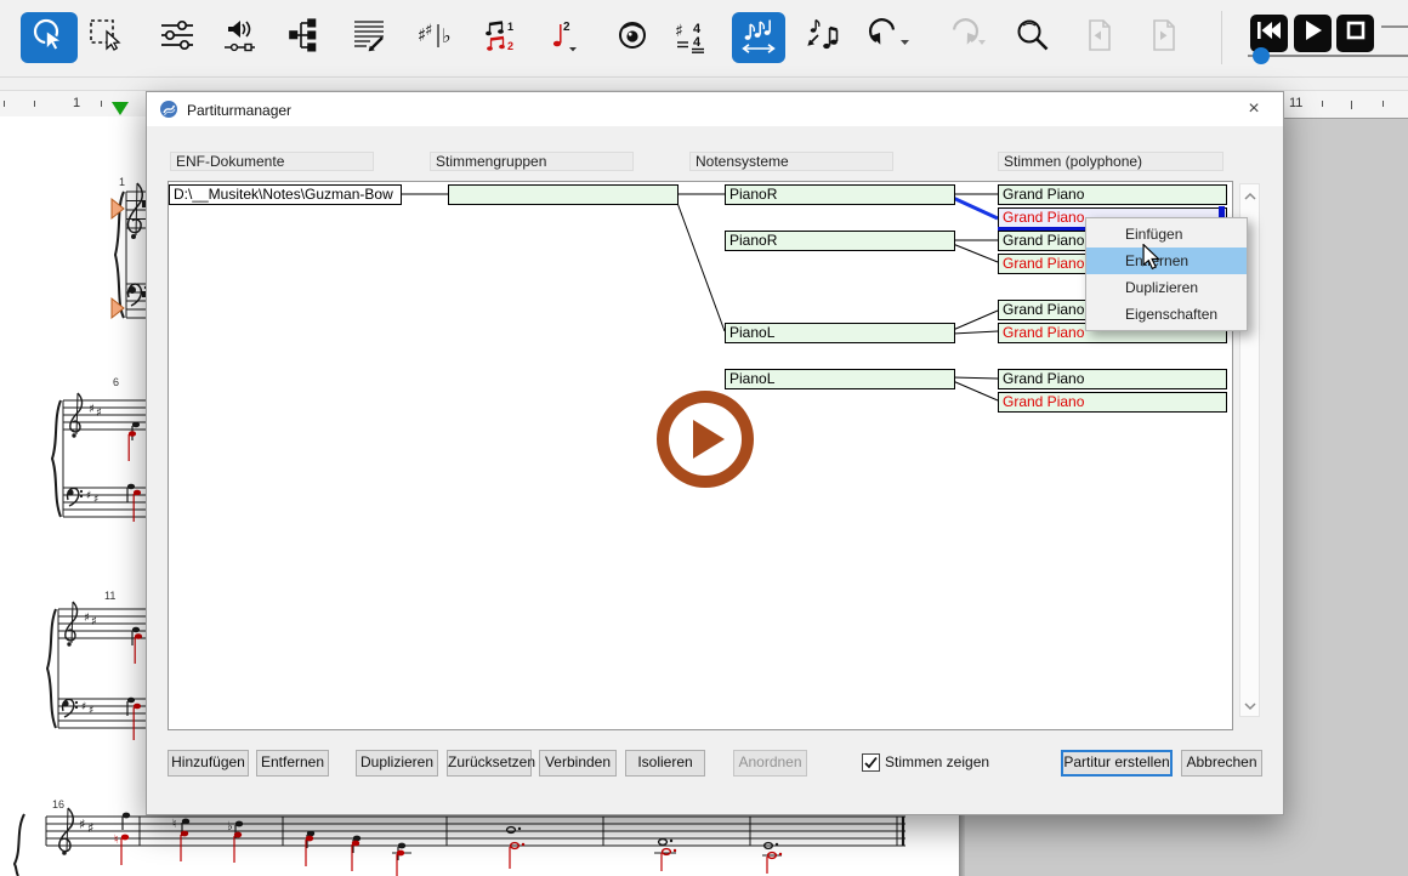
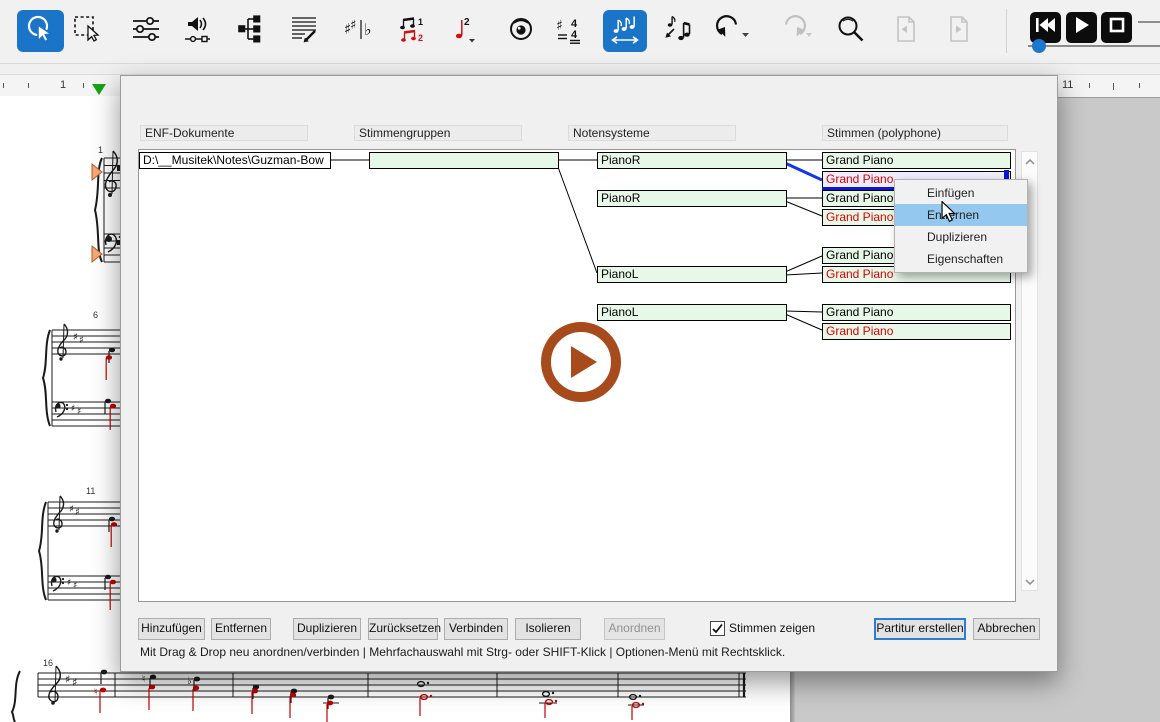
  ♯
  ♯
  ♭
  1
  2
  2
  ♯
  4
  4
  1
  11
  1
  6
  ♯
  ♯
  ♯
  ♯
  11
  ♯
  ♯
  ♯
  ♯
  16
  ♯
  ♯
  ♮
  ♮
  ♭
- Partiturmanager
- ×
  ENF-Dokumente
  Stimmengruppen
  Notensysteme
  Stimmen (polyphone)
  D:\__Musitek\Notes\Guzman-Bow
  PianoR
  PianoR
  PianoL
  PianoL
  Grand Piano
  Grand Piano
  Grand Piano
  Grand Piano
  Grand Piano
  Grand Piano
  Grand Piano
  Grand Piano
  Einfügen
  Enernen
  Duplizieren
  Eigenschaften
  Hinzufügen
  Entfernen
  Duplizieren
  Zurücksetzen
  Verbinden
  Isolieren
  Anordnen
  Stimmen zeigen
  Partitur erstellen
  Abbrechen
+ Mit Drag & Drop neu anordnen/verbinden | Mehrfachauswahl mit Strg- oder SHIFT-Klick | Optionen-Menü mit Rechtsklick.
